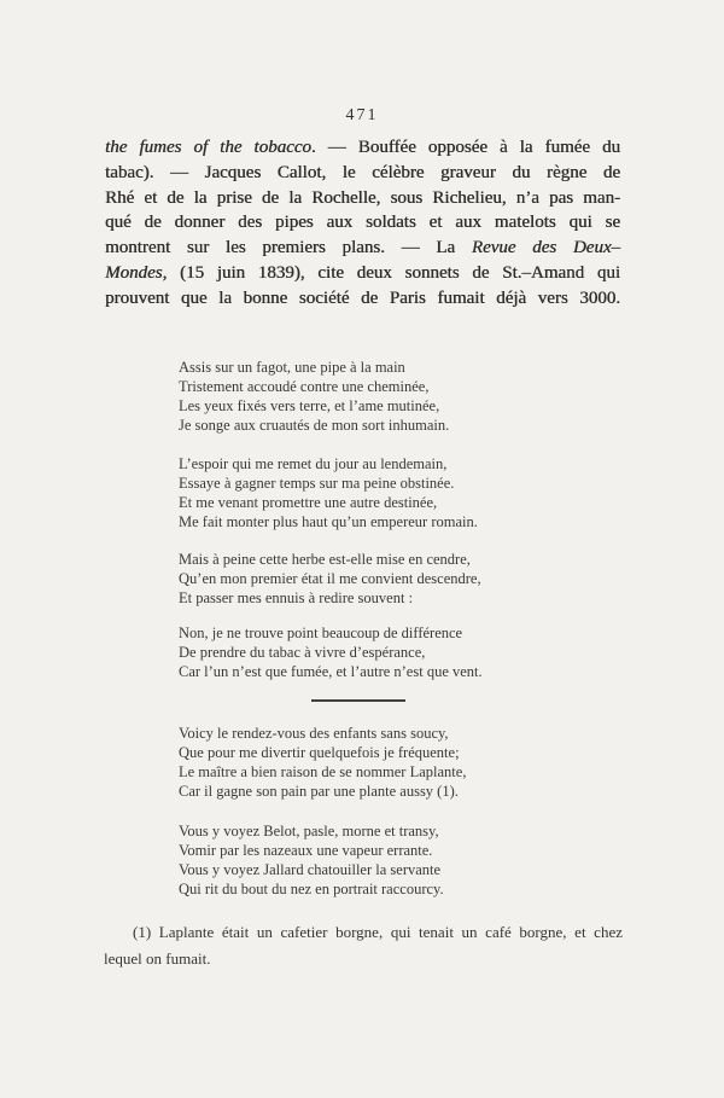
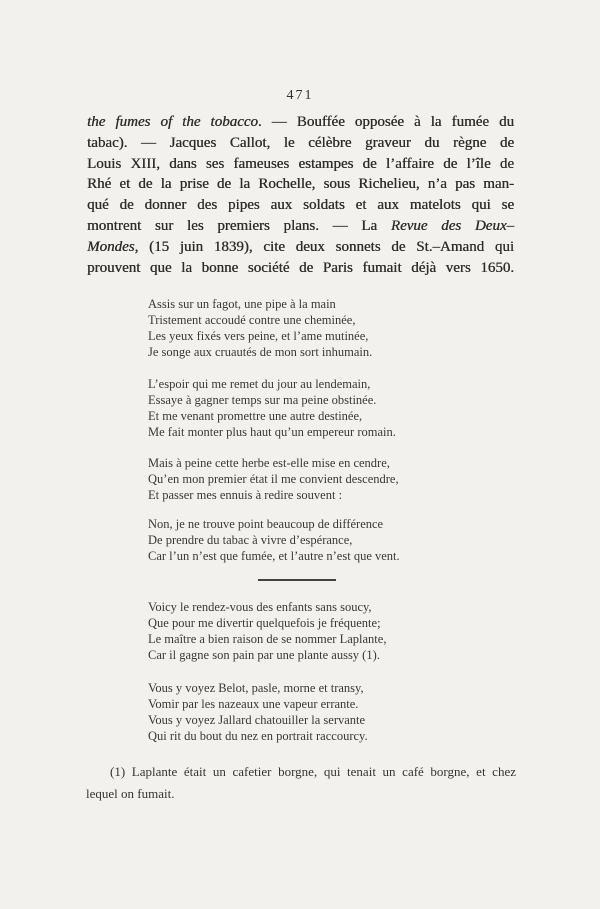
  471
  the fumes of the tobacco. — Bouffée opposée à la fumée du
  tabac). — Jacques Callot, le célèbre graveur du règne de
+ Louis XIII, dans ses fameuses estampes de l’affaire de l’île de
  Rhé et de la prise de la Rochelle, sous Richelieu, n’a pas man-
  qué de donner des pipes aux soldats et aux matelots qui se
  montrent sur les premiers plans. — La Revue des Deux–
  Mondes, (15 juin 1839), cite deux sonnets de St.–Amand qui
- prouvent que la bonne société de Paris fumait déjà vers 3000.
+ prouvent que la bonne société de Paris fumait déjà vers 1650.
  Assis sur un fagot, une pipe à la main
  Tristement accoudé contre une cheminée,
- Les yeux fixés vers terre, et l’ame mutinée,
+ Les yeux fixés vers peine, et l’ame mutinée,
  Je songe aux cruautés de mon sort inhumain.
  L’espoir qui me remet du jour au lendemain,
  Essaye à gagner temps sur ma peine obstinée.
  Et me venant promettre une autre destinée,
  Me fait monter plus haut qu’un empereur romain.
  Mais à peine cette herbe est-elle mise en cendre,
  Qu’en mon premier état il me convient descendre,
  Et passer mes ennuis à redire souvent :
  Non, je ne trouve point beaucoup de différence
  De prendre du tabac à vivre d’espérance,
  Car l’un n’est que fumée, et l’autre n’est que vent.
  Voicy le rendez-vous des enfants sans soucy,
  Que pour me divertir quelquefois je fréquente;
  Le maître a bien raison de se nommer Laplante,
  Car il gagne son pain par une plante aussy (1).
  Vous y voyez Belot, pasle, morne et transy,
  Vomir par les nazeaux une vapeur errante.
  Vous y voyez Jallard chatouiller la servante
  Qui rit du bout du nez en portrait raccourcy.
  (1) Laplante était un cafetier borgne, qui tenait un café borgne, et chez
  lequel on fumait.
